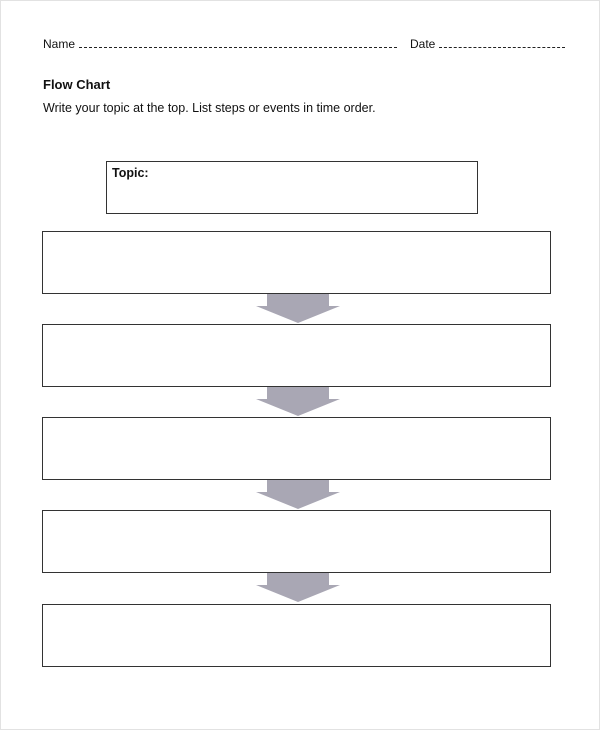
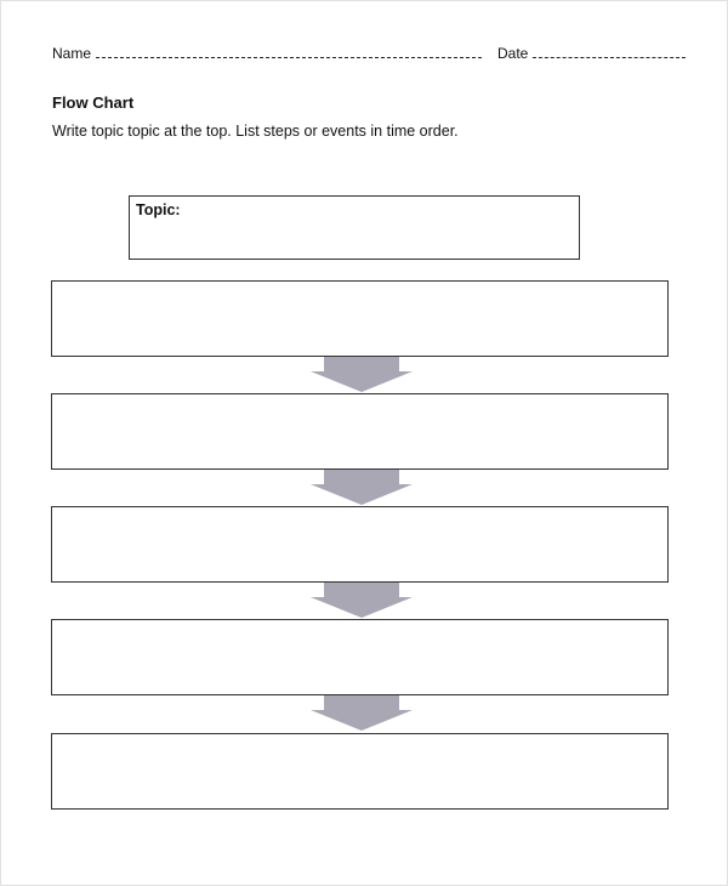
  Name
  Date
  Flow Chart
- Write your topic at the top. List steps or events in time order.
+ Write topic topic at the top. List steps or events in time order.
  Topic:
